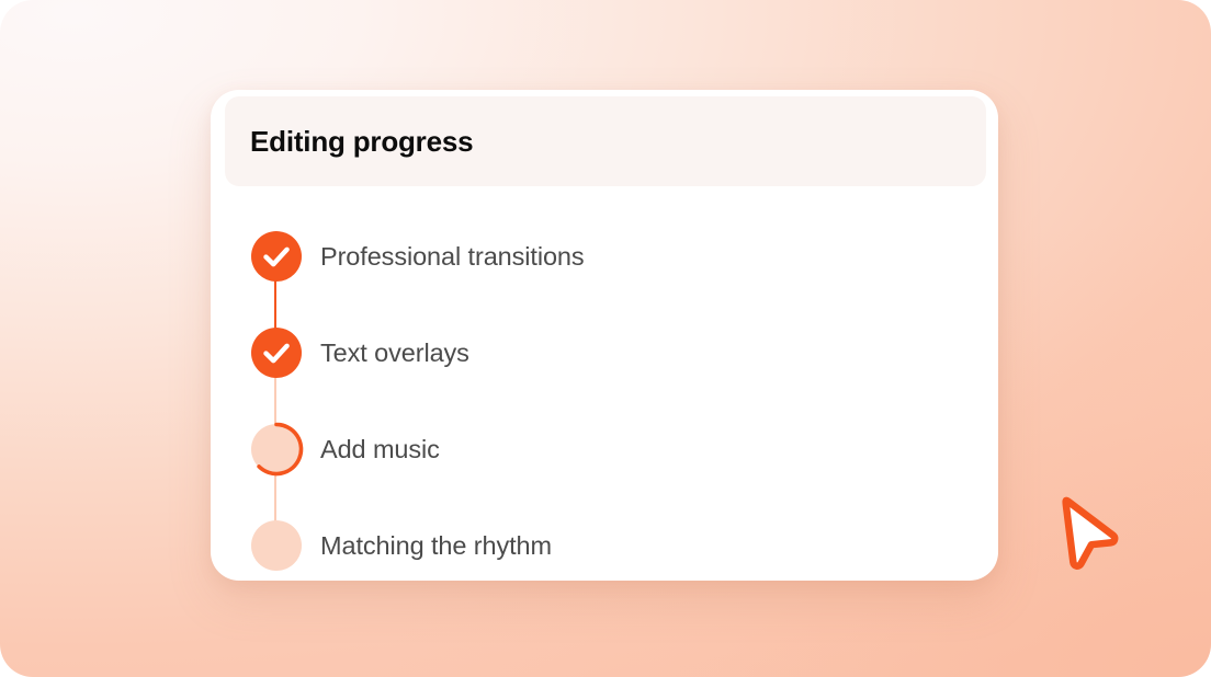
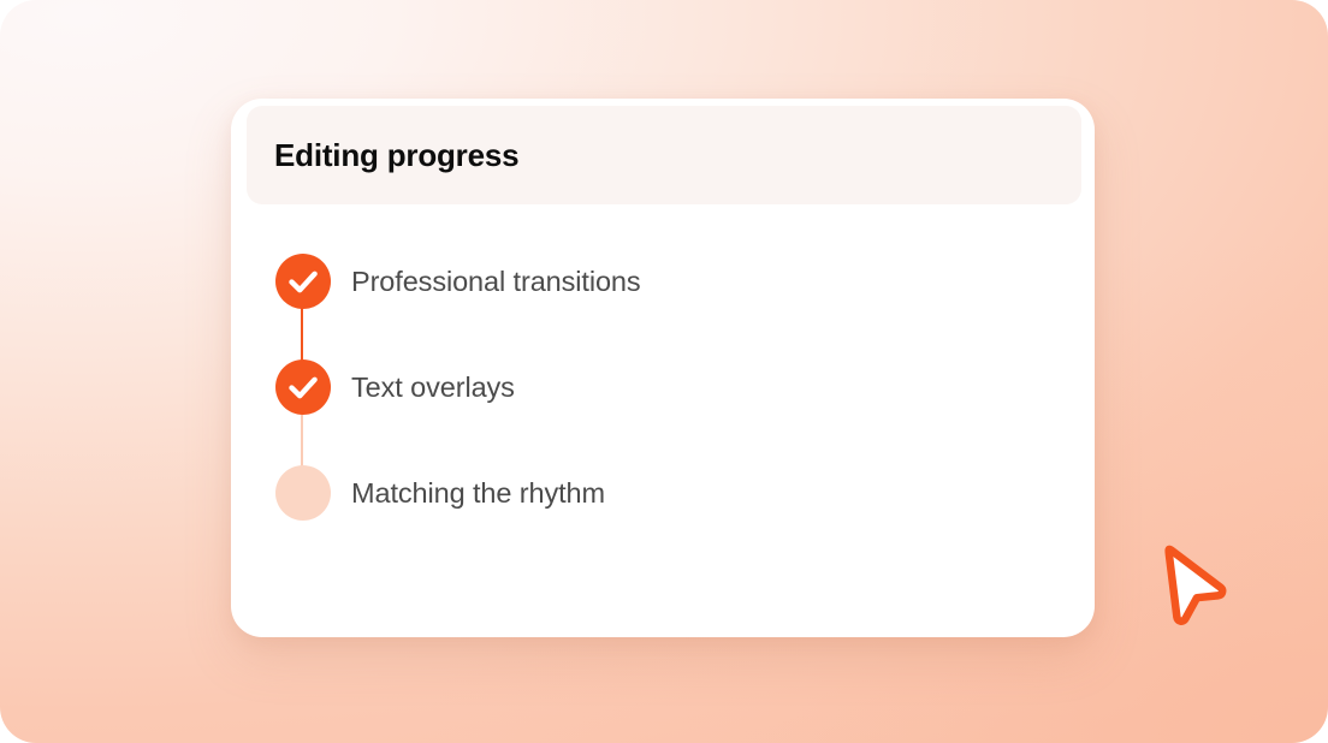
  Editing progress
  Professional transitions
  Text overlays
- Add music
  Matching the rhythm
